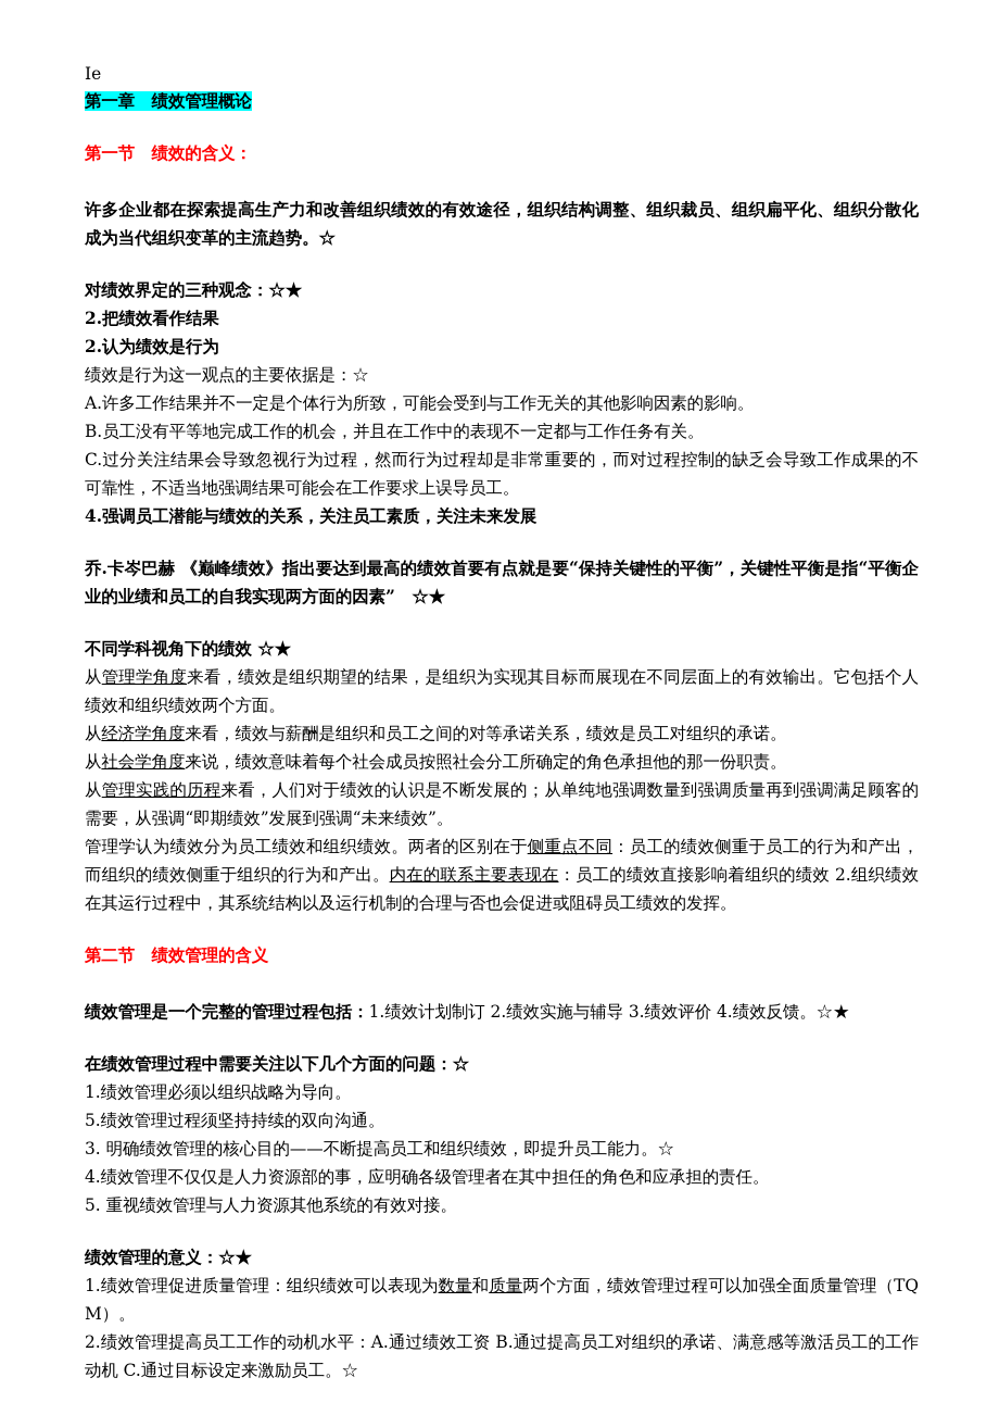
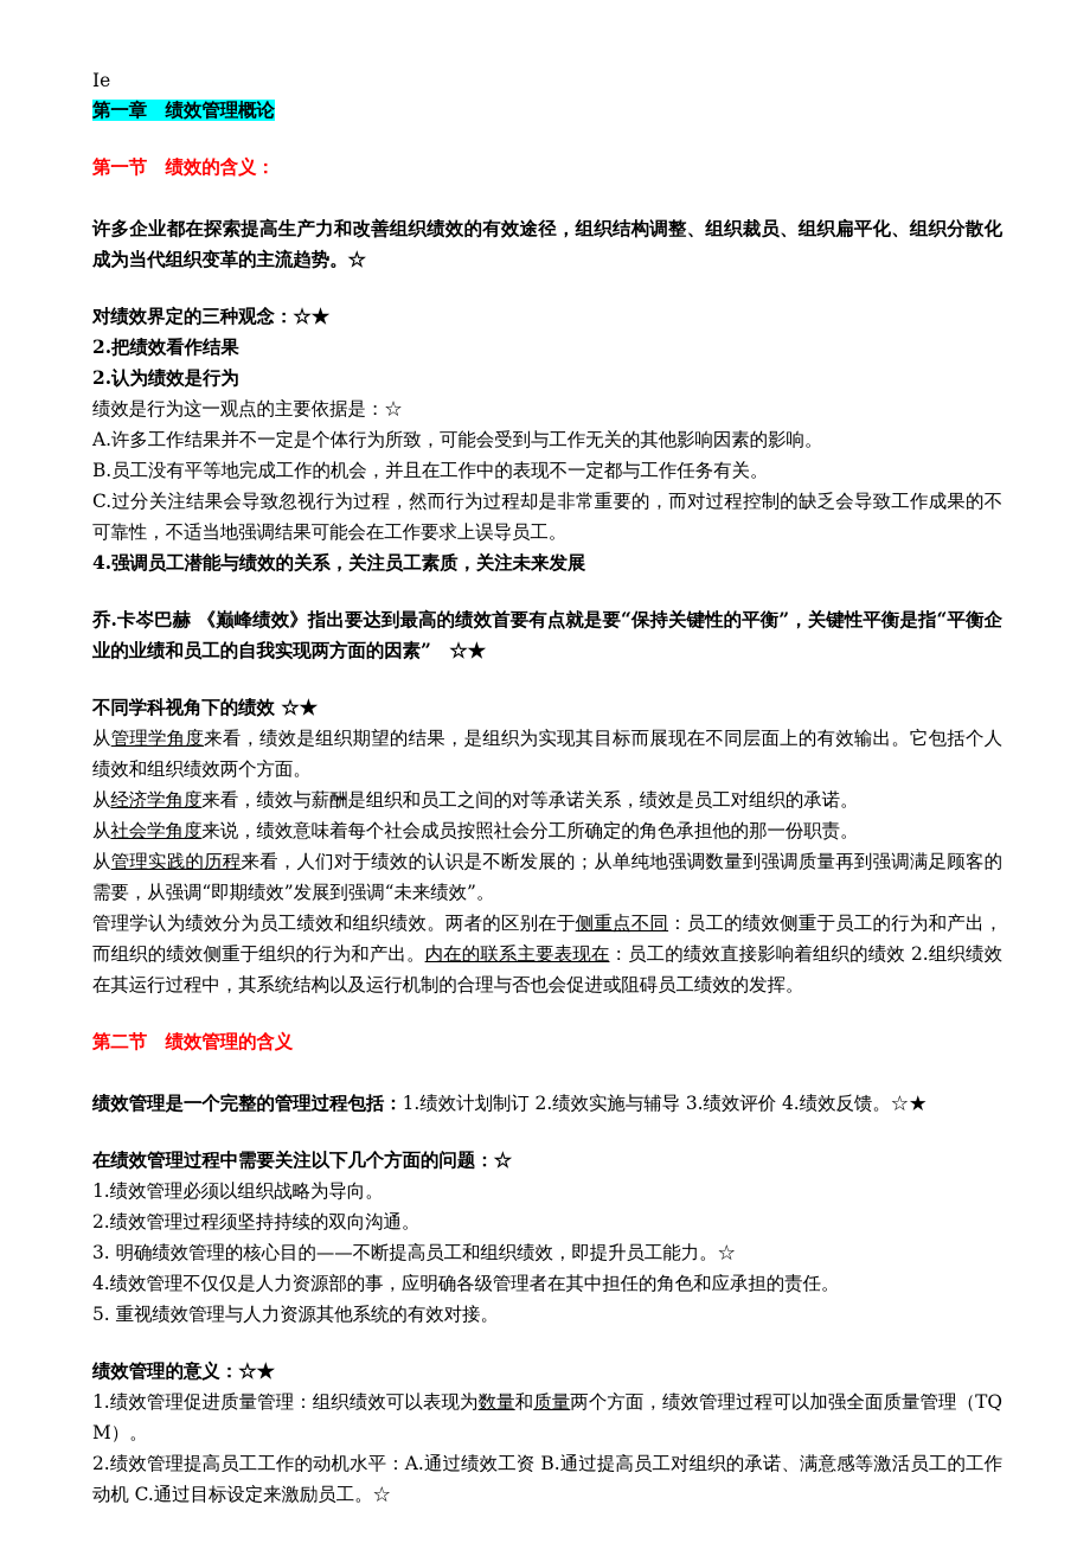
  Ie
  第一章 绩效管理概论
  第一节 绩效的含义：
  许多企业都在探索提高生产力和改善组织绩效的有效途径，组织结构调整、组织裁员、组织扁平化、组织分散化成为当代组织变革的主流趋势。☆
  对绩效界定的三种观念：☆★
  2.把绩效看作结果
  2.认为绩效是行为
  绩效是行为这一观点的主要依据是：☆
  A.许多工作结果并不一定是个体行为所致，可能会受到与工作无关的其他影响因素的影响。
  B.员工没有平等地完成工作的机会，并且在工作中的表现不一定都与工作任务有关。
  C.过分关注结果会导致忽视行为过程，然而行为过程却是非常重要的，而对过程控制的缺乏会导致工作成果的不可靠性，不适当地强调结果可能会在工作要求上误导员工。
  4.强调员工潜能与绩效的关系，关注员工素质，关注未来发展
  乔.卡岑巴赫 《巅峰绩效》指出要达到最高的绩效首要有点就是要“保持关键性的平衡”，关键性平衡是指“平衡企业的业绩和员工的自我实现两方面的因素” ☆★
  不同学科视角下的绩效 ☆★
  从管理学角度来看，绩效是组织期望的结果，是组织为实现其目标而展现在不同层面上的有效输出。它包括个人绩效和组织绩效两个方面。
  从经济学角度来看，绩效与薪酬是组织和员工之间的对等承诺关系，绩效是员工对组织的承诺。
  从社会学角度来说，绩效意味着每个社会成员按照社会分工所确定的角色承担他的那一份职责。
  从管理实践的历程来看，人们对于绩效的认识是不断发展的；从单纯地强调数量到强调质量再到强调满足顾客的需要，从强调“即期绩效”发展到强调“未来绩效”。
  管理学认为绩效分为员工绩效和组织绩效。两者的区别在于侧重点不同：员工的绩效侧重于员工的行为和产出，而组织的绩效侧重于组织的行为和产出。内在的联系主要表现在：员工的绩效直接影响着组织的绩效 2.组织绩效在其运行过程中，其系统结构以及运行机制的合理与否也会促进或阻碍员工绩效的发挥。
  第二节 绩效管理的含义
  绩效管理是一个完整的管理过程包括：1.绩效计划制订 2.绩效实施与辅导 3.绩效评价 4.绩效反馈。☆★
  在绩效管理过程中需要关注以下几个方面的问题：☆
  1.绩效管理必须以组织战略为导向。
- 5.绩效管理过程须坚持持续的双向沟通。
+ 2.绩效管理过程须坚持持续的双向沟通。
  3. 明确绩效管理的核心目的——不断提高员工和组织绩效，即提升员工能力。☆
  4.绩效管理不仅仅是人力资源部的事，应明确各级管理者在其中担任的角色和应承担的责任。
  5. 重视绩效管理与人力资源其他系统的有效对接。
  绩效管理的意义：☆★
  1.绩效管理促进质量管理：组织绩效可以表现为数量和质量两个方面，绩效管理过程可以加强全面质量管理（TQM）。
  2.绩效管理提高员工工作的动机水平：A.通过绩效工资 B.通过提高员工对组织的承诺、满意感等激活员工的工作动机 C.通过目标设定来激励员工。☆
